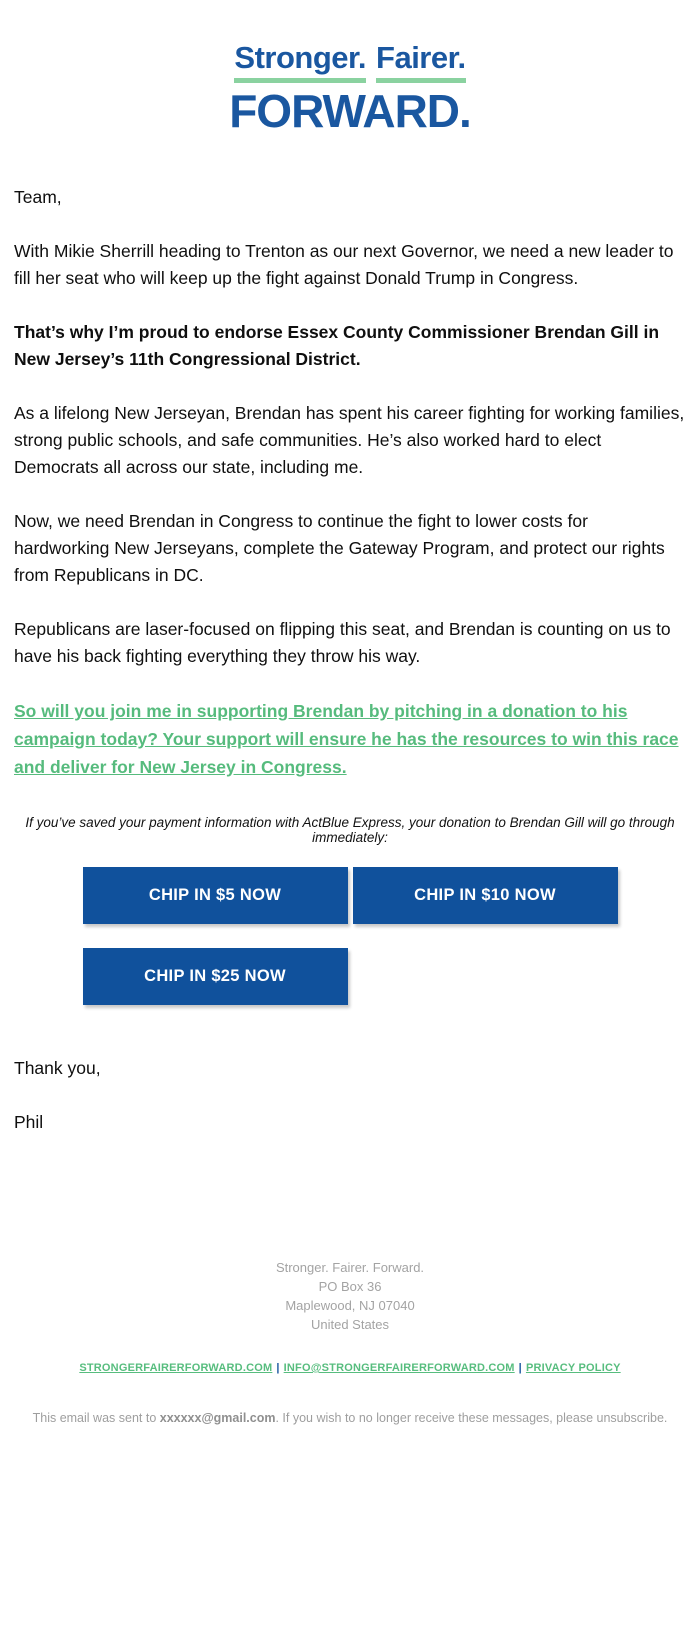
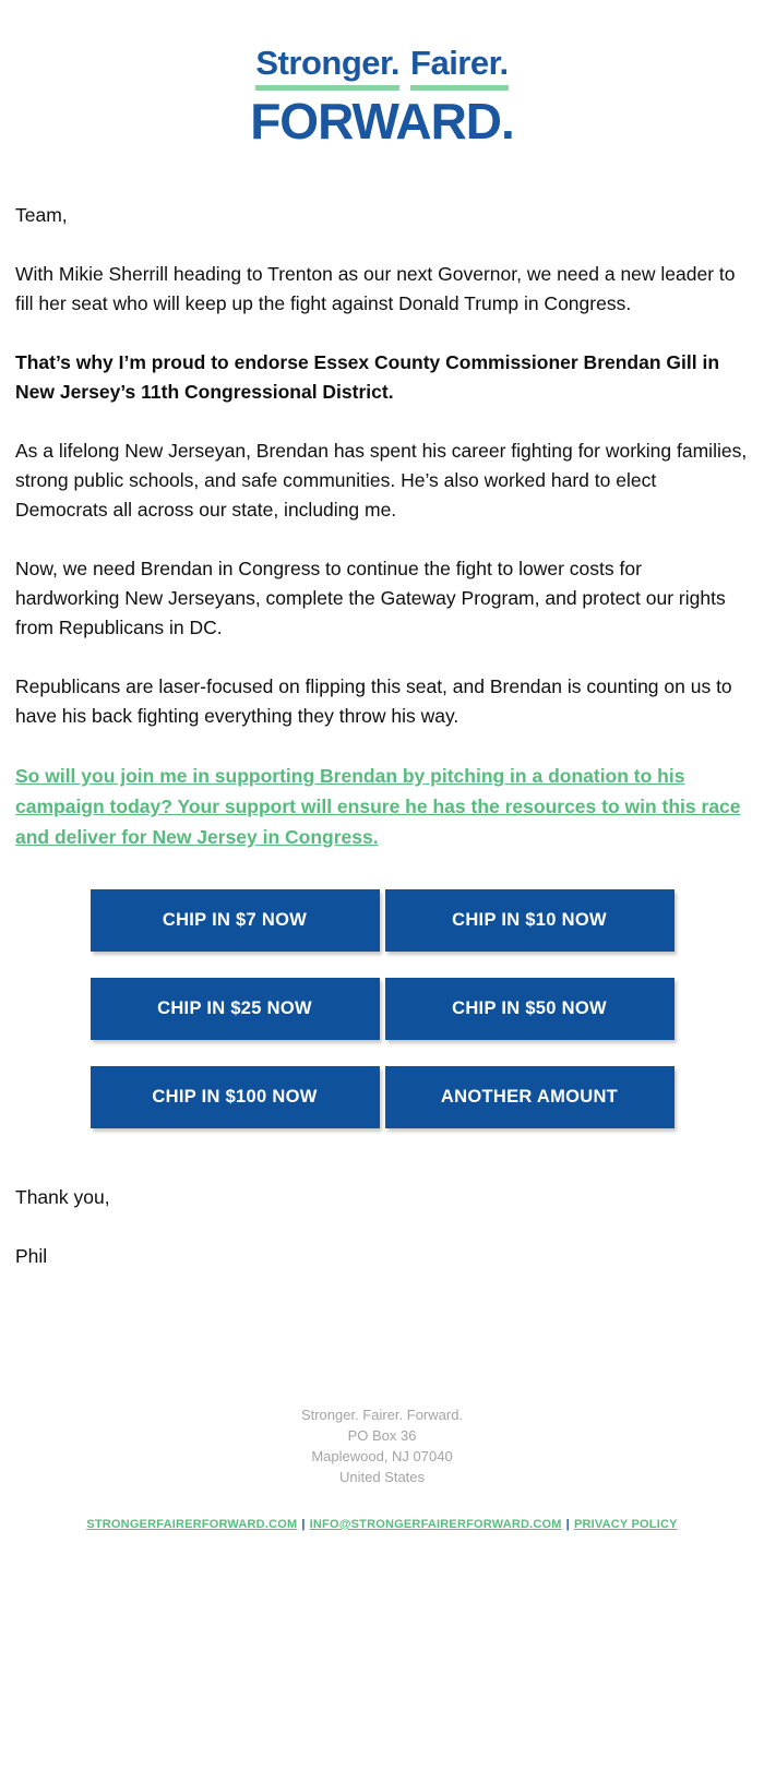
  Stronger. Fairer.
  FORWARD.
  Team,
  With Mikie Sherrill heading to Trenton as our next Governor, we need a new leader to fill her seat who will keep up the fight against Donald Trump in Congress.
  That’s why I’m proud to endorse Essex County Commissioner Brendan Gill in New Jersey’s 11th Congressional District.
  As a lifelong New Jerseyan, Brendan has spent his career fighting for working families, strong public schools, and safe communities. He’s also worked hard to elect Democrats all across our state, including me.
  Now, we need Brendan in Congress to continue the fight to lower costs for hardworking New Jerseyans, complete the Gateway Program, and protect our rights from Republicans in DC.
  Republicans are laser-focused on flipping this seat, and Brendan is counting on us to have his back fighting everything they throw his way.
  So will you join me in supporting Brendan by pitching in a donation to his campaign today? Your support will ensure he has the resources to win this race and deliver for New Jersey in Congress.
- If you’ve saved your payment information with ActBlue Express, your donation to Brendan Gill will go through immediately:
- CHIP IN $5 NOW
+ CHIP IN $7 NOW
  CHIP IN $10 NOW
  CHIP IN $25 NOW
+ CHIP IN $50 NOW
+ CHIP IN $100 NOW
+ ANOTHER AMOUNT
  Thank you,
  Phil
  Stronger. Fairer. Forward.
  PO Box 36
  Maplewood, NJ 07040
  United States
  STRONGERFAIRERFORWARD.COM | INFO@STRONGERFAIRERFORWARD.COM | PRIVACY POLICY
- This email was sent to xxxxxx@gmail.com. If you wish to no longer receive these messages, please unsubscribe.
